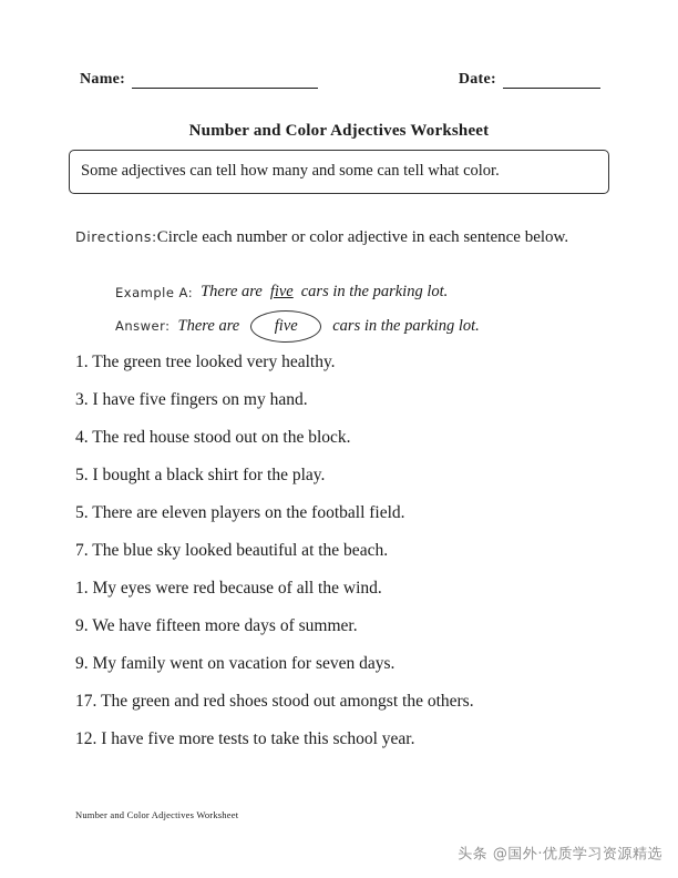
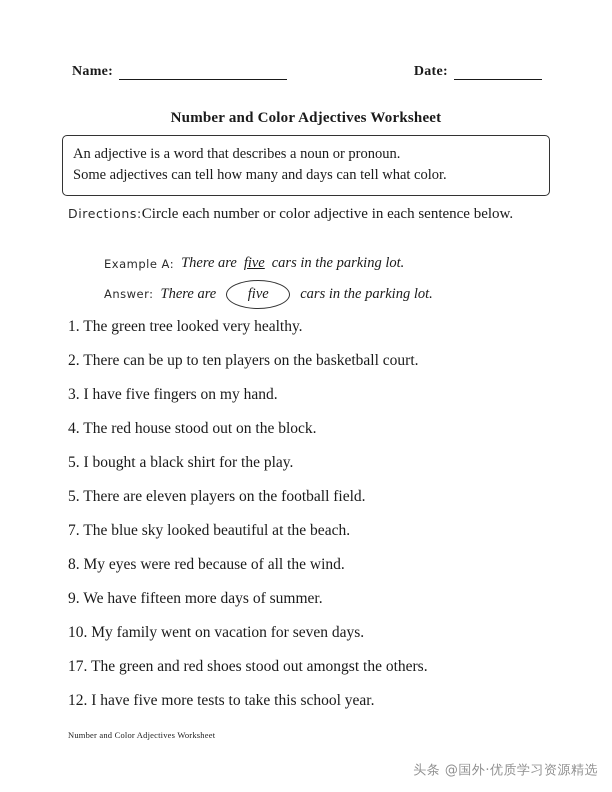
  Name:
  Date:
  Number and Color Adjectives Worksheet
+ An adjective is a word that describes a noun or pronoun.
- Some adjectives can tell how many and some can tell what color.
+ Some adjectives can tell how many and days can tell what color.
  Directions:Circle each number or color adjective in each sentence below.
  Example A:
  There are
  five
  cars in the parking lot.
  Answer:
  There are
  five
  cars in the parking lot.
  1. The green tree looked very healthy.
+ 2. There can be up to ten players on the basketball court.
  3. I have five fingers on my hand.
  4. The red house stood out on the block.
  5. I bought a black shirt for the play.
  5. There are eleven players on the football field.
  7. The blue sky looked beautiful at the beach.
- 1. My eyes were red because of all the wind.
+ 8. My eyes were red because of all the wind.
  9. We have fifteen more days of summer.
- 9. My family went on vacation for seven days.
+ 10. My family went on vacation for seven days.
  17. The green and red shoes stood out amongst the others.
  12. I have five more tests to take this school year.
  Number and Color Adjectives Worksheet
  头条 @国外·优质学习资源精选
